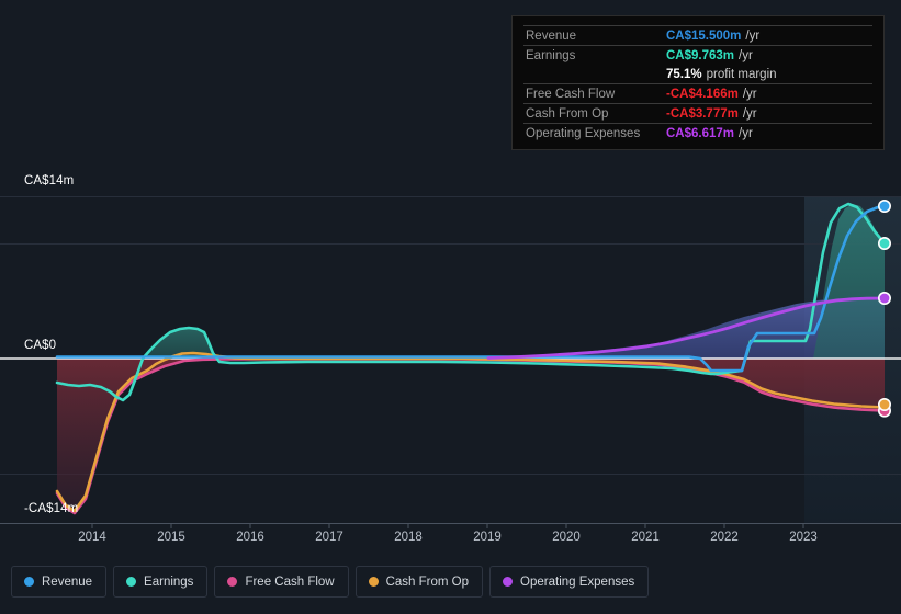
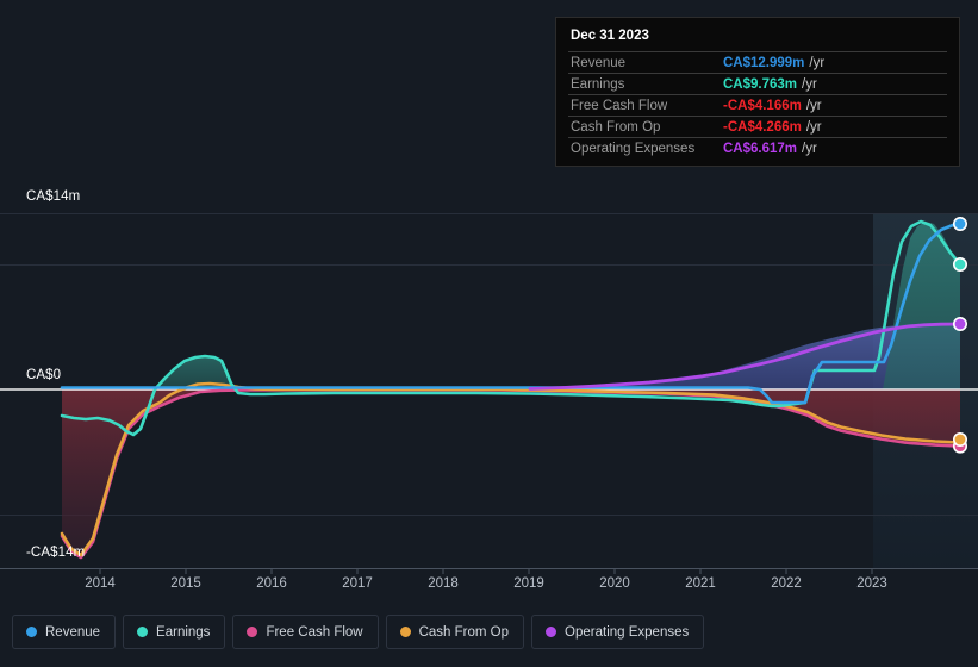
  CA$14m
  CA$0
  -CA$14m
  2014
  2015
  2016
  2017
  2018
  2019
  2020
  2021
  2022
  2023
+ Dec 31 2023
  Revenue
- CA$15.500m
+ CA$12.999m
  /yr
  Earnings
  CA$9.763m
  /yr
- 75.1%
- profit margin
  Free Cash Flow
  -CA$4.166m
  /yr
  Cash From Op
- -CA$3.777m
+ -CA$4.266m
  /yr
  Operating Expenses
  CA$6.617m
  /yr
  Revenue
  Earnings
  Free Cash Flow
  Cash From Op
  Operating Expenses
